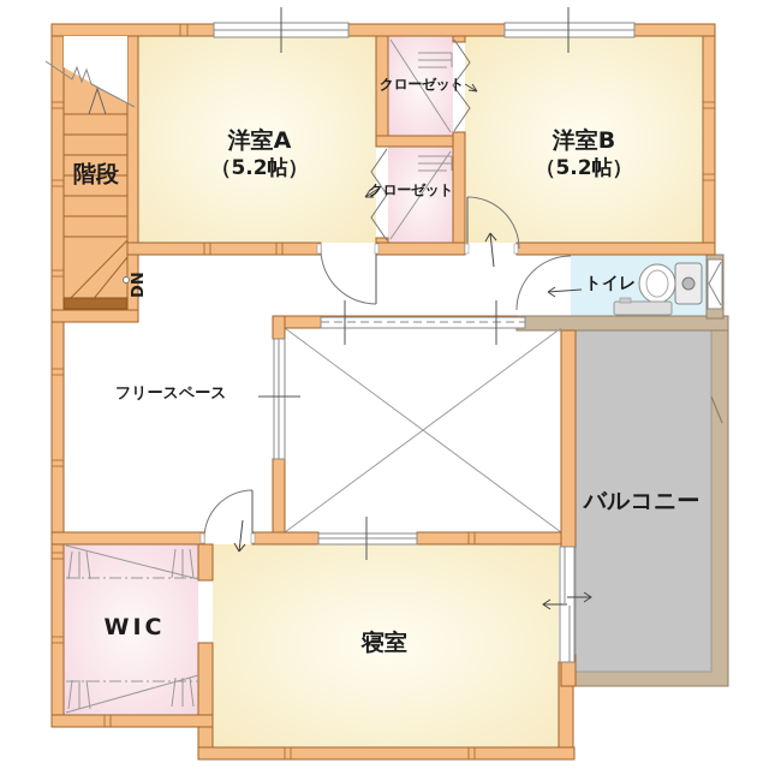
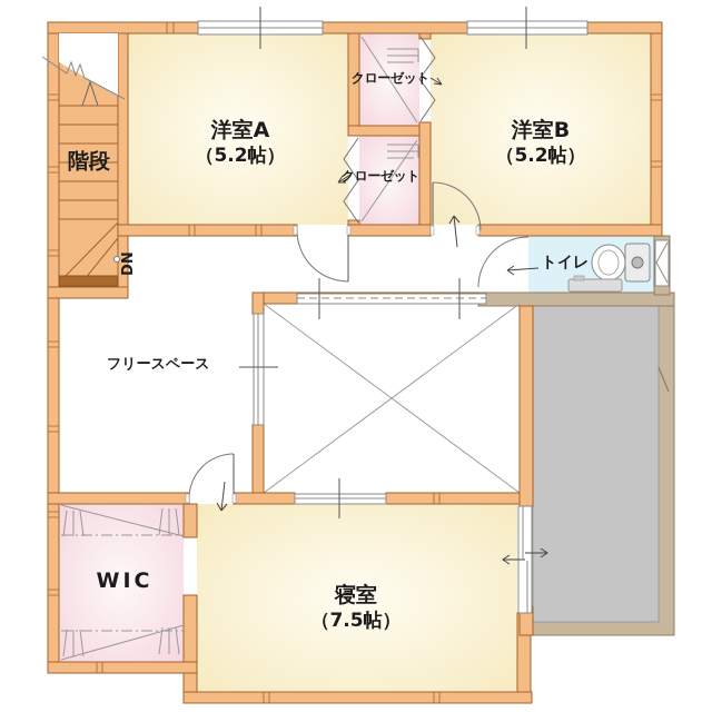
  階段
  洋室A
  （5.2帖）
  洋室B
  （5.2帖）
  クローゼット
  クローゼット
  トイレ
  フリースペース
- バルコニー
  WIC
  寝室
+ （7.5帖）
